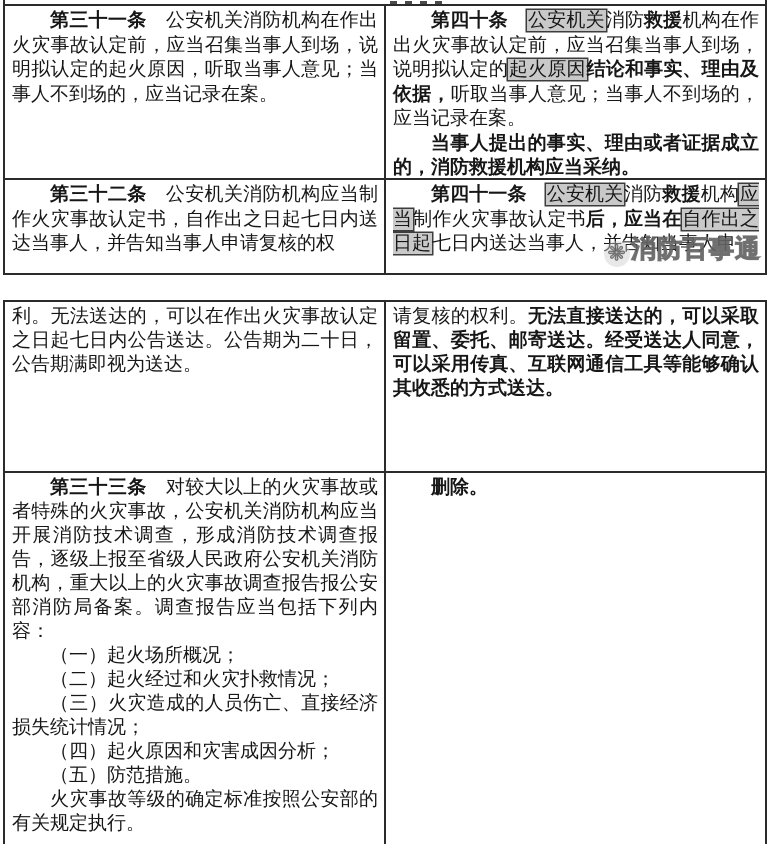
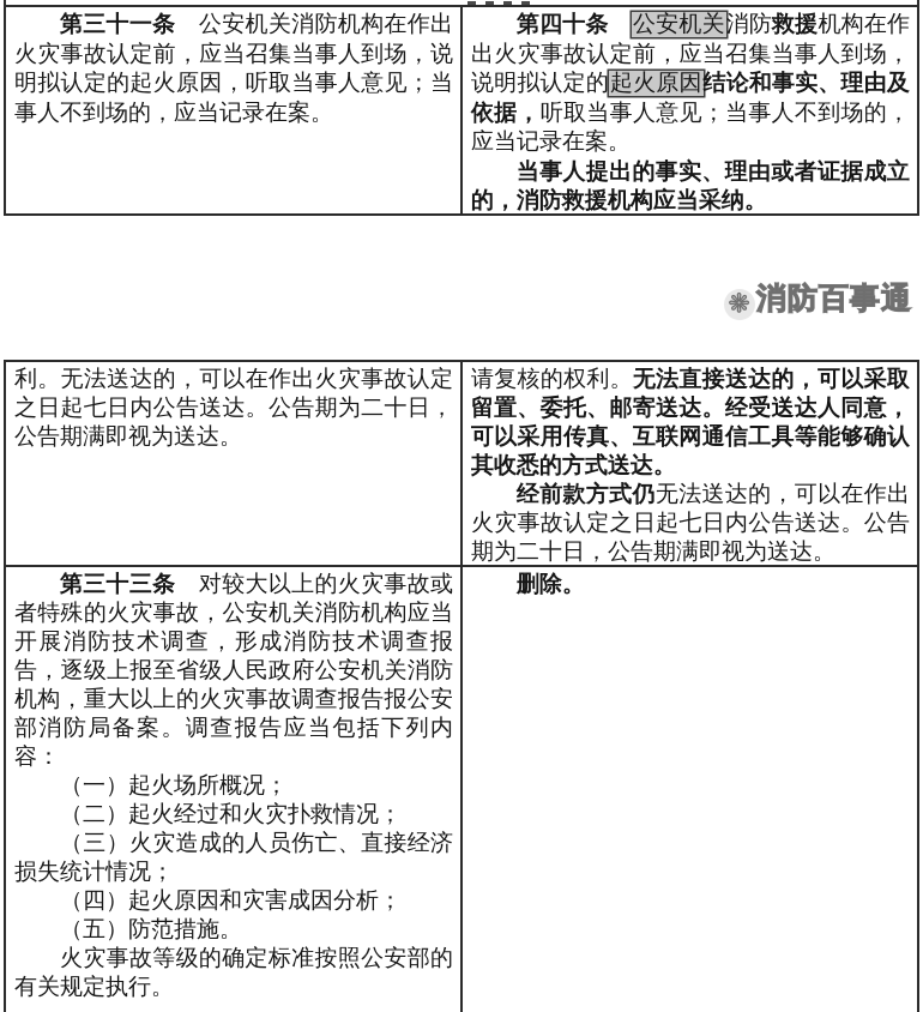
  第三十一条 公安机关消防机构在作出火灾事故认定前，应当召集当事人到场，说明拟认定的起火原因，听取当事人意见；当事人不到场的，应当记录在案。
  第四十条 公安机关消防救援机构在作出火灾事故认定前，应当召集当事人到场，说明拟认定的起火原因结论和事实、理由及依据，听取当事人意见；当事人不到场的，应当记录在案。
  当事人提出的事实、理由或者证据成立的，消防救援机构应当采纳。
- 第三十二条 公安机关消防机构应当制作火灾事故认定书，自作出之日起七日内送达当事人，并告知当事人申请复核的权
- 第四十一条 公安机关消防救援机构应当制作火灾事故认定书后，应当在自作出之日起七日内送达当事人，并告知当事人申
  利。无法送达的，可以在作出火灾事故认定之日起七日内公告送达。公告期为二十日，公告期满即视为送达。
  请复核的权利。无法直接送达的，可以采取留置、委托、邮寄送达。经受送达人同意，可以采用传真、互联网通信工具等能够确认其收悉的方式送达。
+ 经前款方式仍无法送达的，可以在作出火灾事故认定之日起七日内公告送达。公告期为二十日，公告期满即视为送达。
  第三十三条 对较大以上的火灾事故或者特殊的火灾事故，公安机关消防机构应当开展消防技术调查，形成消防技术调查报告，逐级上报至省级人民政府公安机关消防机构，重大以上的火灾事故调查报告报公安部消防局备案。调查报告应当包括下列内容：
  （一）起火场所概况；
  （二）起火经过和火灾扑救情况；
  （三）火灾造成的人员伤亡、直接经济损失统计情况；
  （四）起火原因和灾害成因分析；
  （五）防范措施。
  火灾事故等级的确定标准按照公安部的有关规定执行。
  删除。
  ❋ 消防百事通
